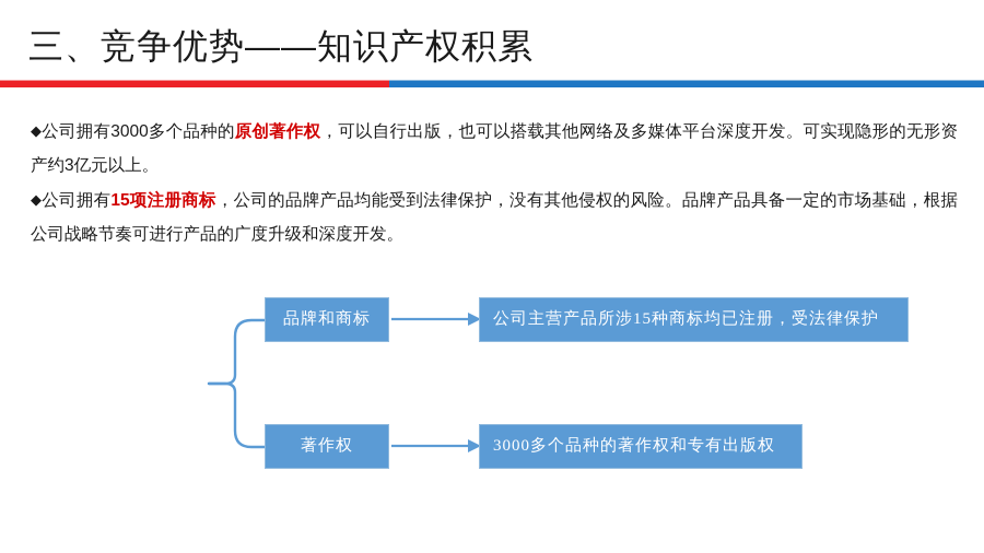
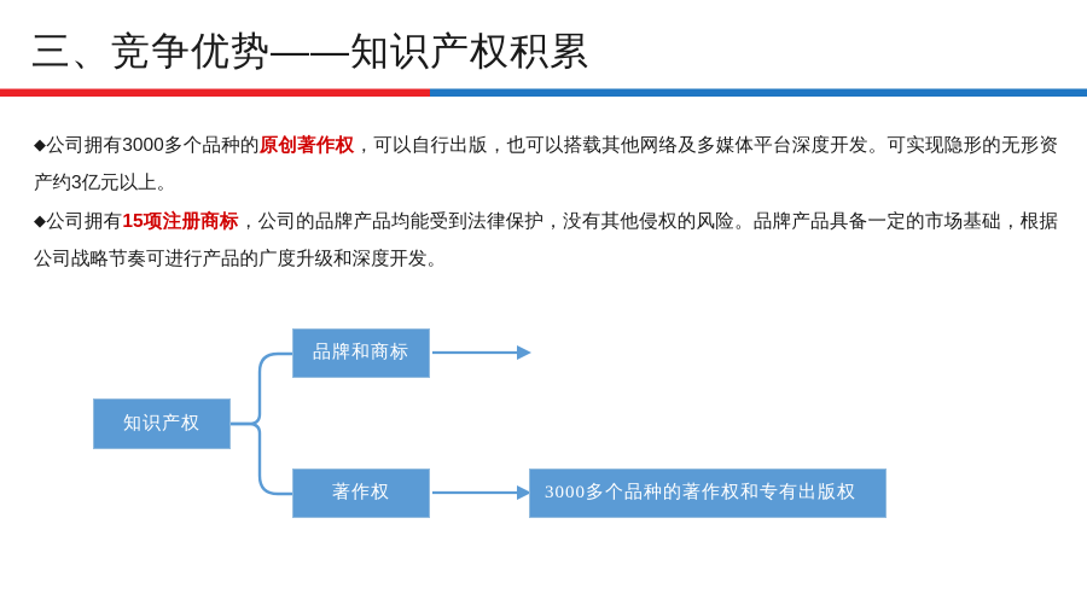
  三、竞争优势——知识产权积累
  ◆公司拥有3000多个品种的原创著作权，可以自行出版，也可以搭载其他网络及多媒体平台深度开发。可实现隐形的无形资产约3亿元以上。
  ◆公司拥有15项注册商标，公司的品牌产品均能受到法律保护，没有其他侵权的风险。品牌产品具备一定的市场基础，根据公司战略节奏可进行产品的广度升级和深度开发。
+ 知识产权
  品牌和商标
- 公司主营产品所涉15种商标均已注册，受法律保护
  著作权
  3000多个品种的著作权和专有出版权
